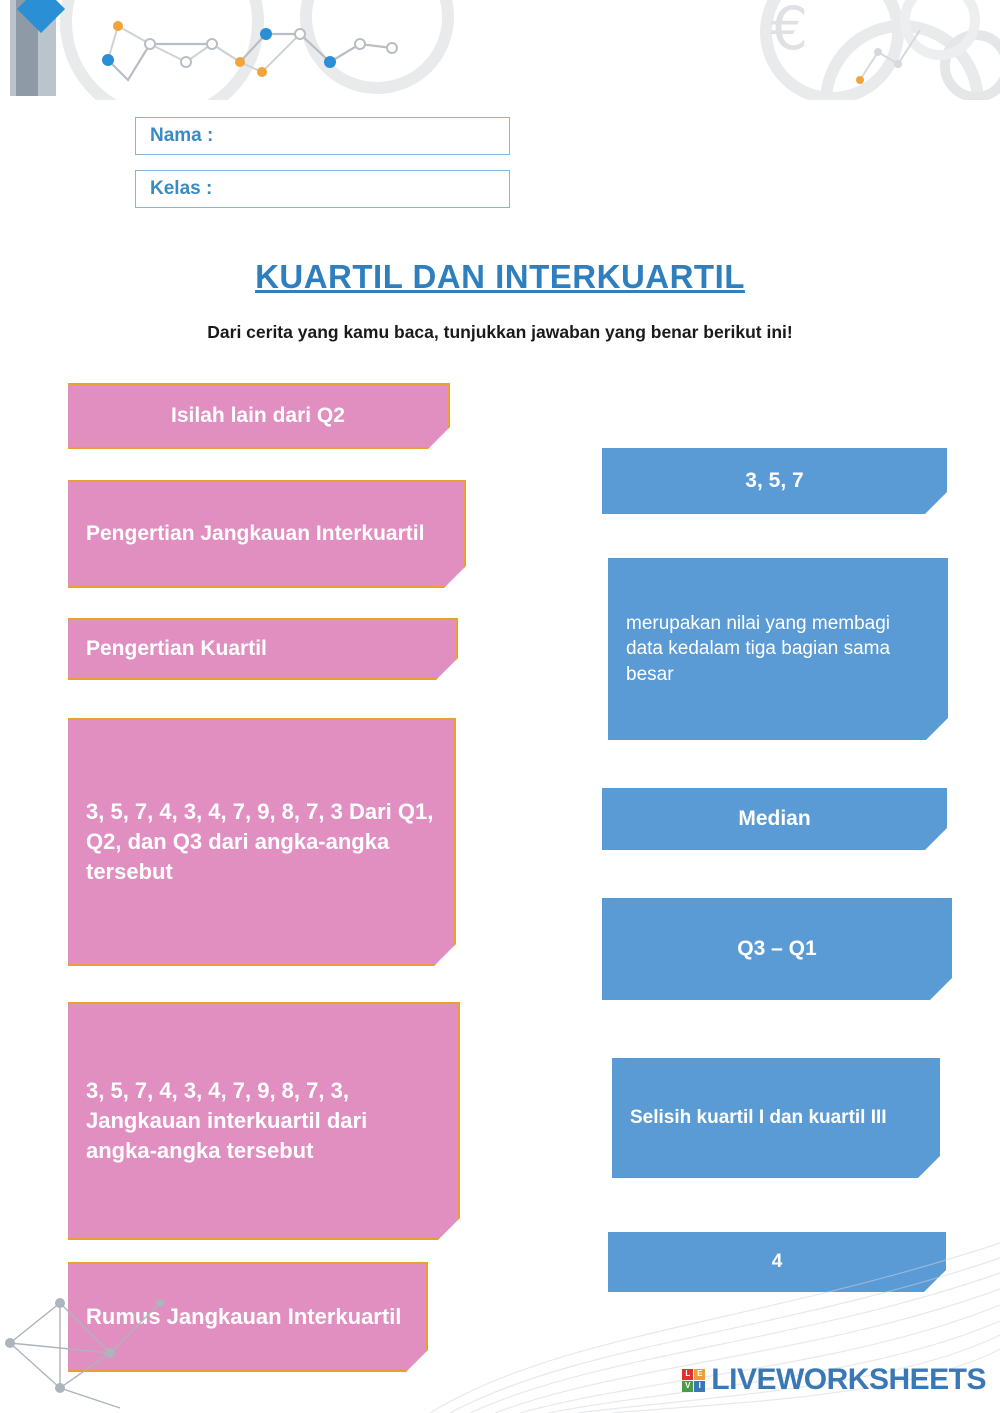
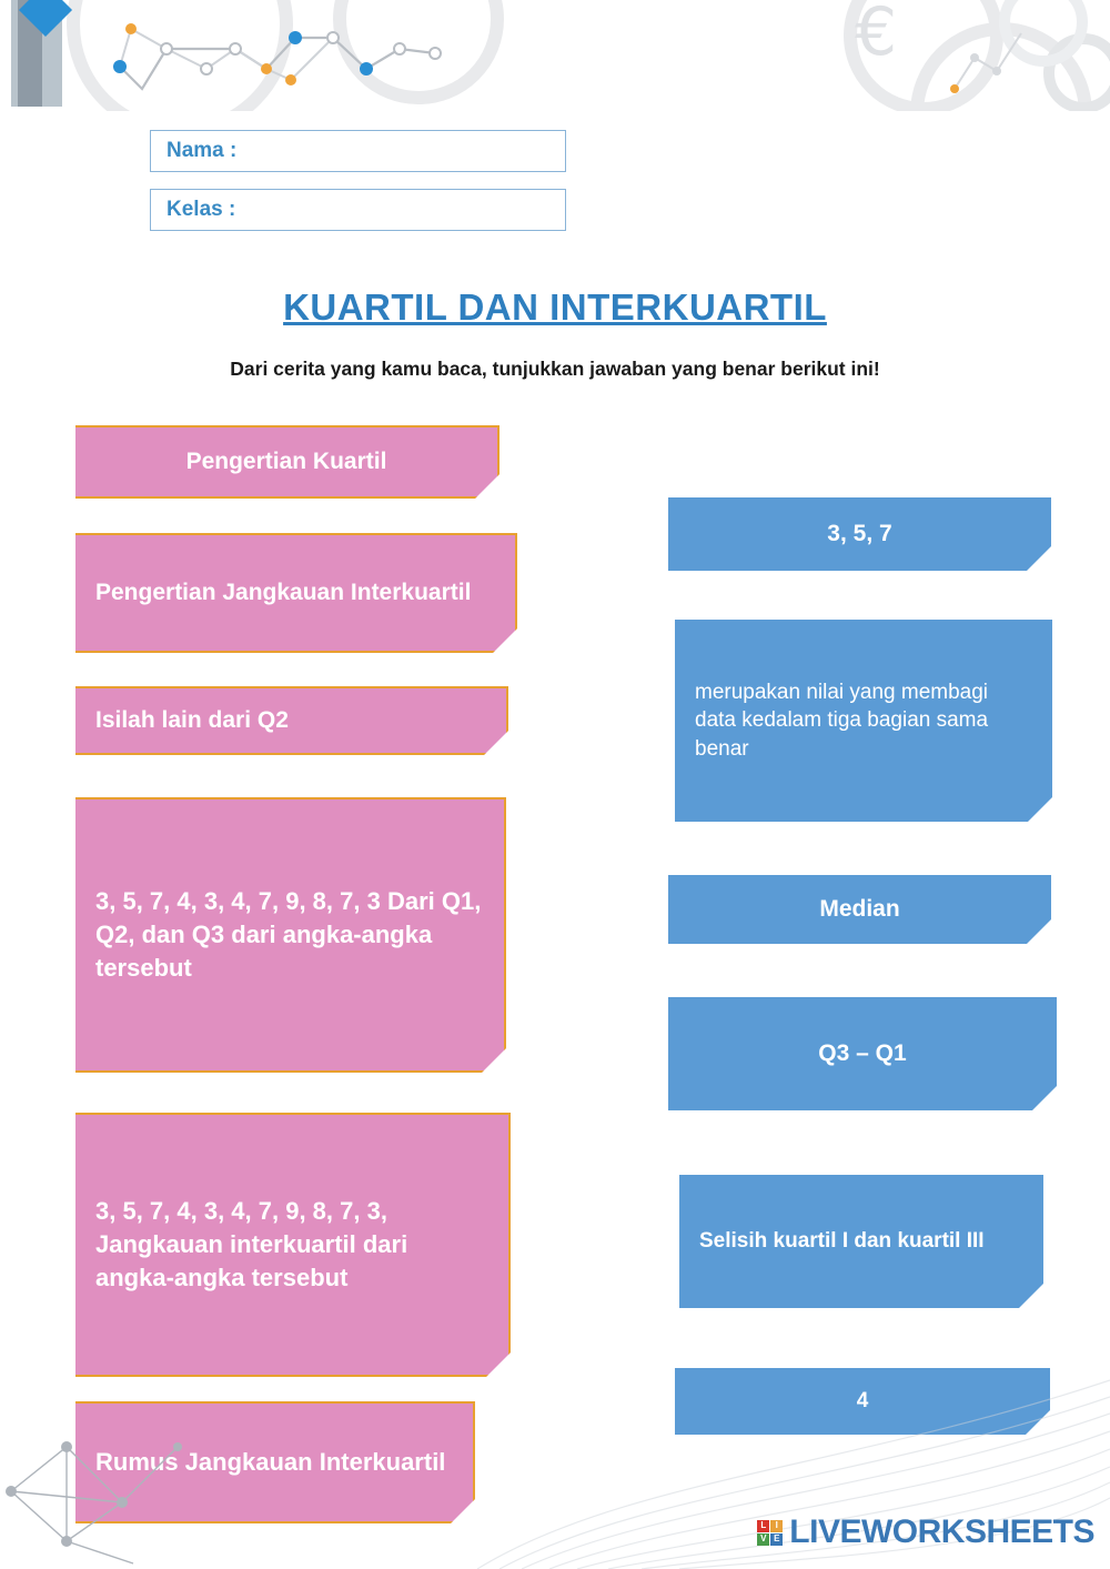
  €
  Nama :
  Kelas :
  KUARTIL DAN INTERKUARTIL
  Dari cerita yang kamu baca, tunjukkan jawaban yang benar berikut ini!
- Isilah lain dari Q2
+ Pengertian Kuartil
  Pengertian Jangkauan Interkuartil
- Pengertian Kuartil
+ Isilah lain dari Q2
  3, 5, 7, 4, 3, 4, 7, 9, 8, 7, 3 Dari Q1, Q2, dan Q3 dari angka-angka tersebut
  3, 5, 7, 4, 3, 4, 7, 9, 8, 7, 3, Jangkauan interkuartil dari angka-angka tersebut
  Rumus Jangkauan Interkuartil
  3, 5, 7
- merupakan nilai yang membagi data kedalam tiga bagian sama besar
+ merupakan nilai yang membagi data kedalam tiga bagian sama benar
  Median
  Q3 – Q1
  Selisih kuartil I dan kuartil III
  4
  L
- E
+ I
  V
- I
+ E
  LIVEWORKSHEETS
